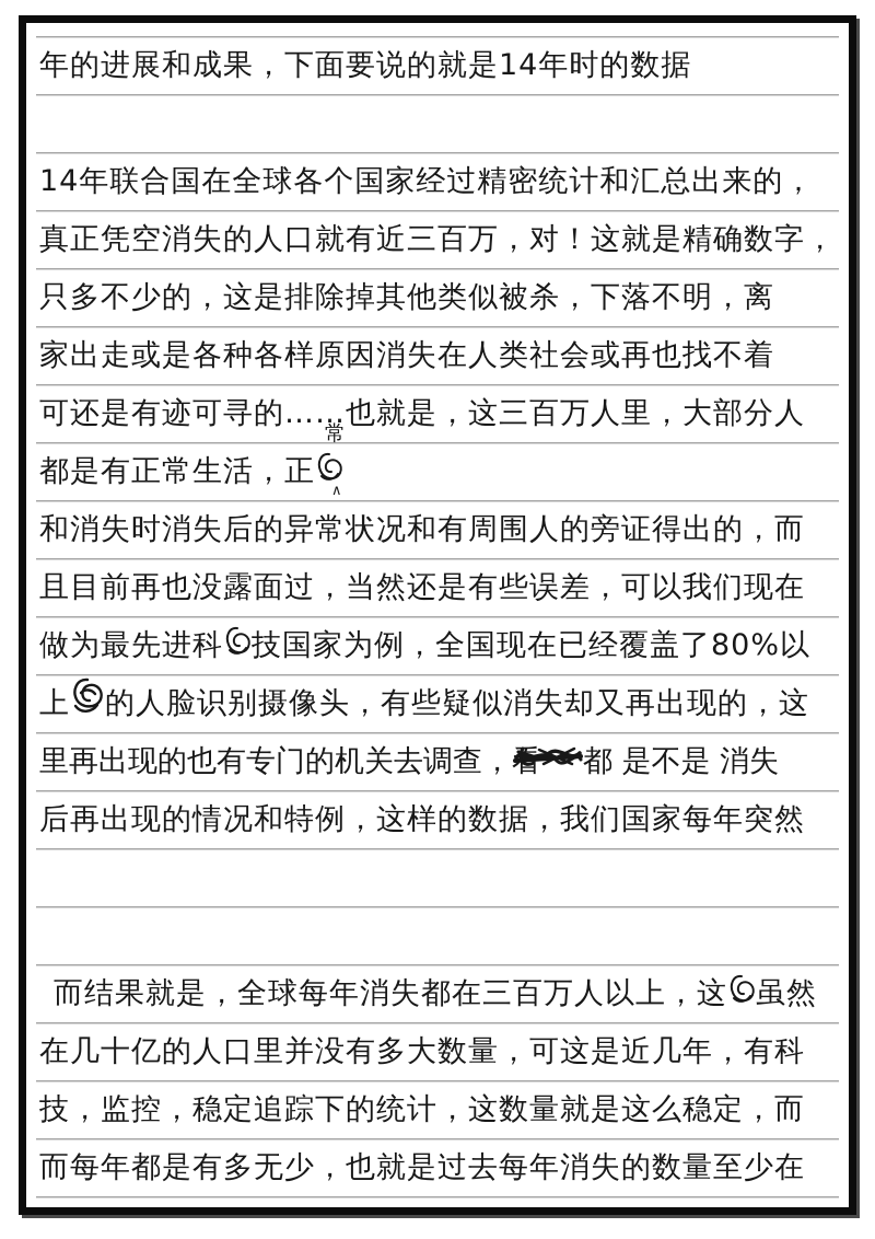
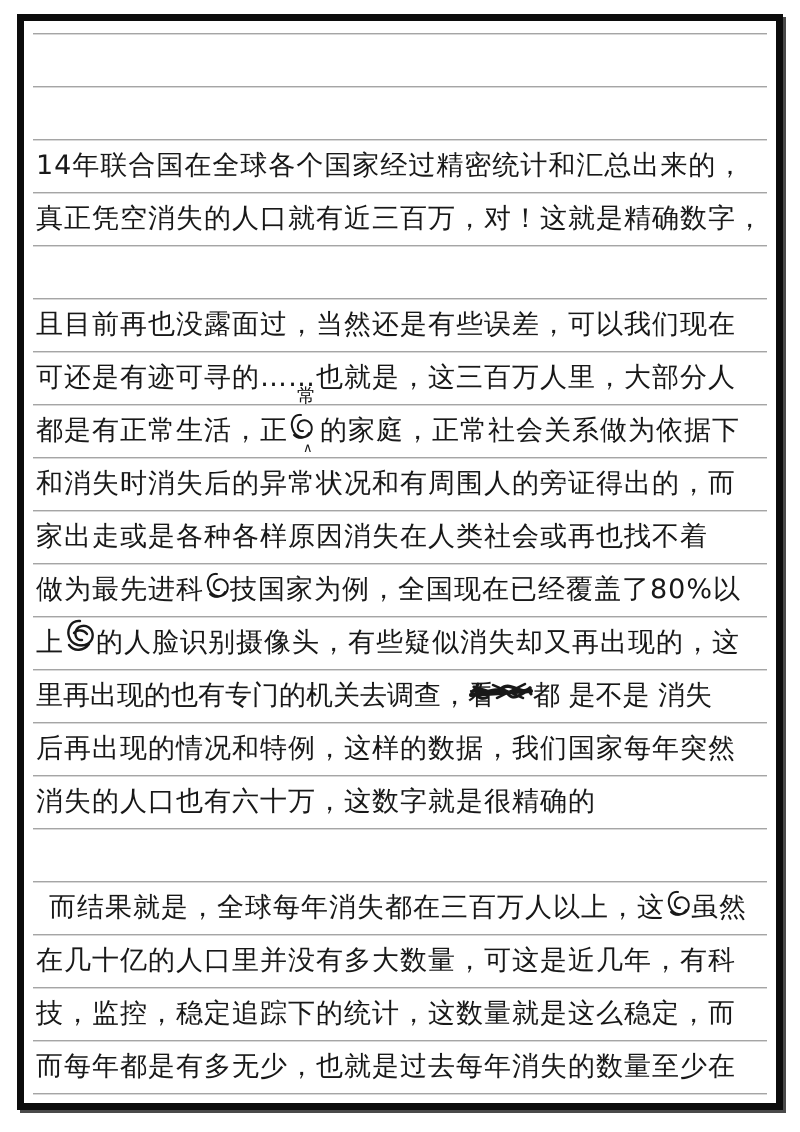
- 年的进展和成果，下面要说的就是14年时的数据
  14年联合国在全球各个国家经过精密统计和汇总出来的，
  真正凭空消失的人口就有近三百万，对！这就是精确数字，
- 只多不少的，这是排除掉其他类似被杀，下落不明，离
- 家出走或是各种各样原因消失在人类社会或再也找不着
+ 且目前再也没露面过，当然还是有些误差，可以我们现在
  可还是有迹可寻的……也就是，这三百万人里，大部分人
  都是有正常生活，正
  常
  ∧
+ 的家庭，正常社会关系做为依据下
  和消失时消失后的异常状况和有周围人的旁证得出的，而
- 且目前再也没露面过，当然还是有些误差，可以我们现在
+ 家出走或是各种各样原因消失在人类社会或再也找不着
  做为最先进科 技国家为例，全国现在已经覆盖了80%以
  上 的人脸识别摄像头，有些疑似消失却又再出现的，这
  里再出现的也有专门的机关去调查， 都 是不是 消失
  后再出现的情况和特例，这样的数据，我们国家每年突然
+ 消失的人口也有六十万，这数字就是很精确的
  而结果就是，全球每年消失都在三百万人以上，这 虽然
  在几十亿的人口里并没有多大数量，可这是近几年，有科
  技，监控，稳定追踪下的统计，这数量就是这么稳定，而
  而每年都是有多无少，也就是过去每年消失的数量至少在
